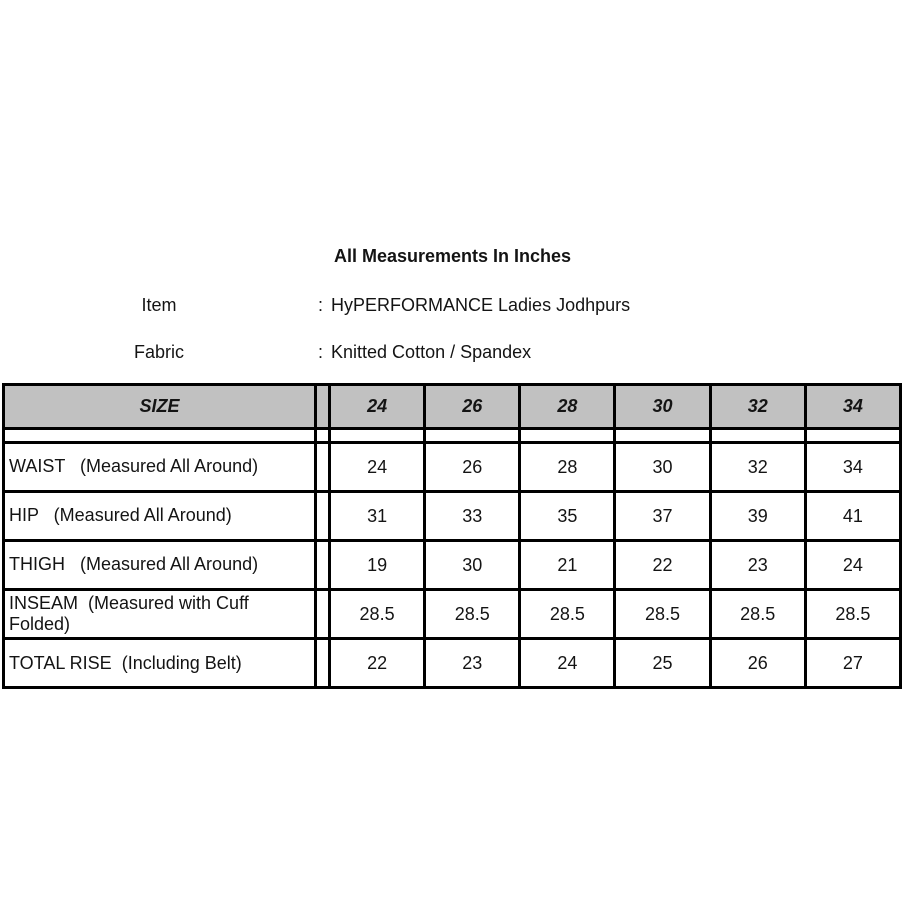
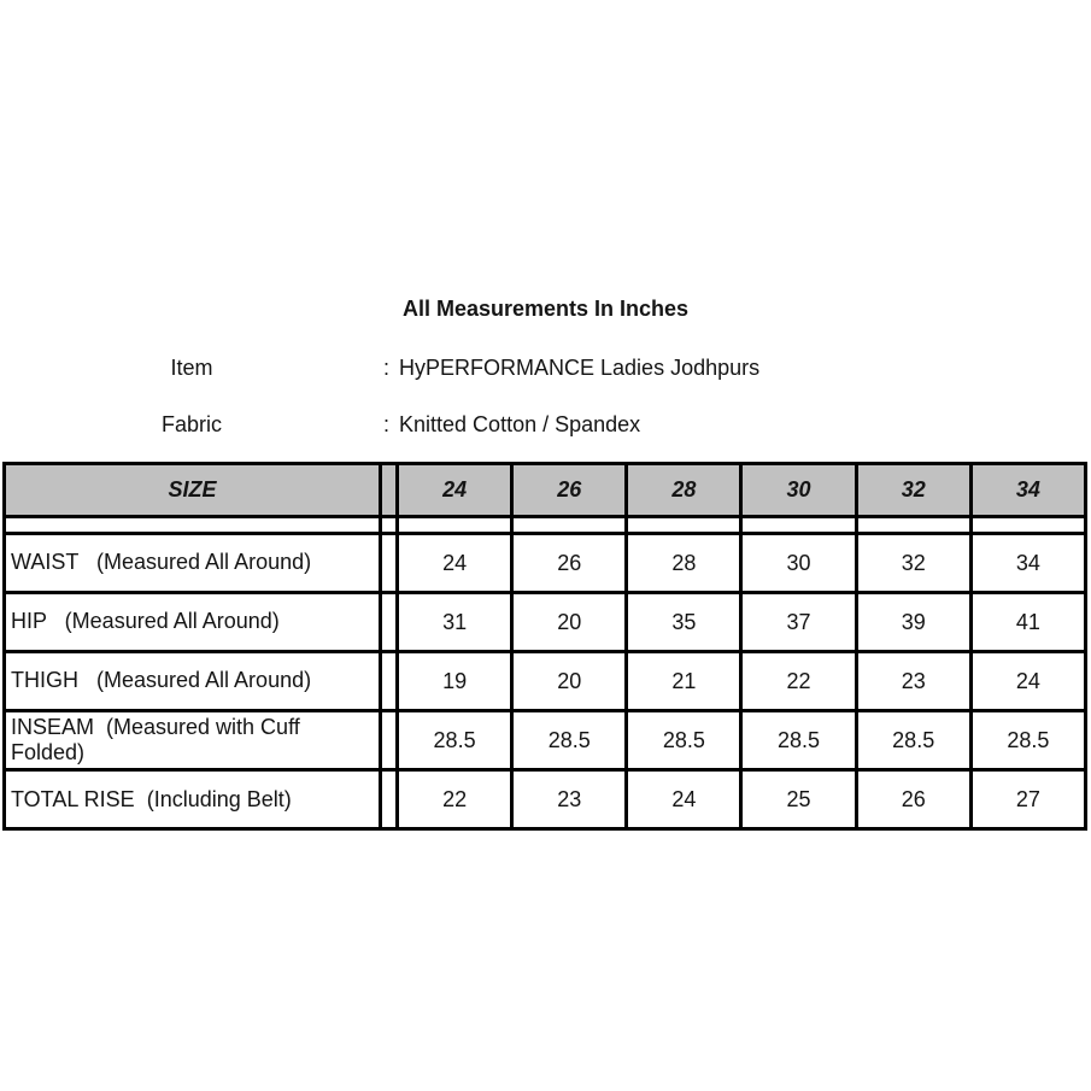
  All Measurements In Inches
  Item
  : HyPERFORMANCE Ladies Jodhpurs
  Fabric
  : Knitted Cotton / Spandex
  SIZE		24	26	28	30	32	34
  WAIST (Measured All Around)		24	26	28	30	32	34
- HIP (Measured All Around)		31	33	35	37	39	41
+ HIP (Measured All Around)		31	20	35	37	39	41
- THIGH (Measured All Around)		19	30	21	22	23	24
+ THIGH (Measured All Around)		19	20	21	22	23	24
  INSEAM (Measured with Cuff Folded)		28.5	28.5	28.5	28.5	28.5	28.5
  TOTAL RISE (Including Belt)		22	23	24	25	26	27
